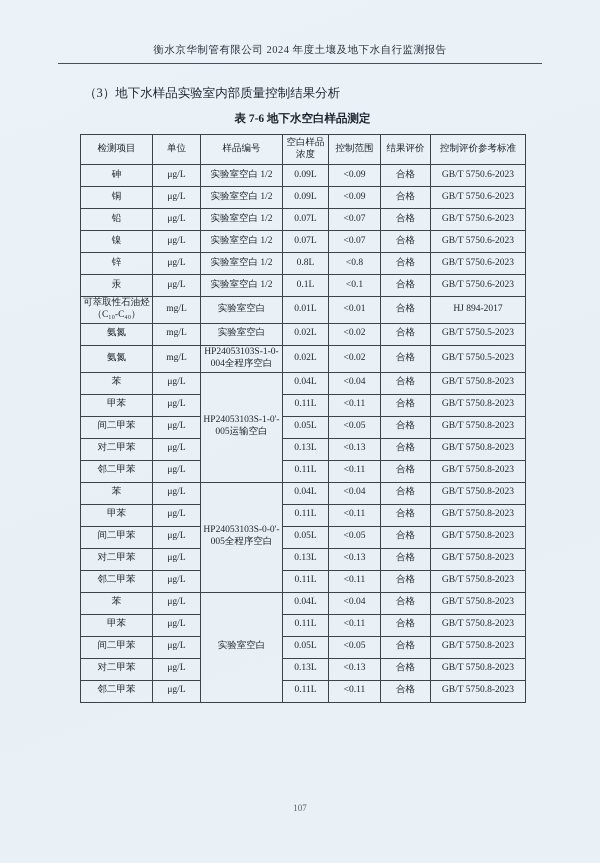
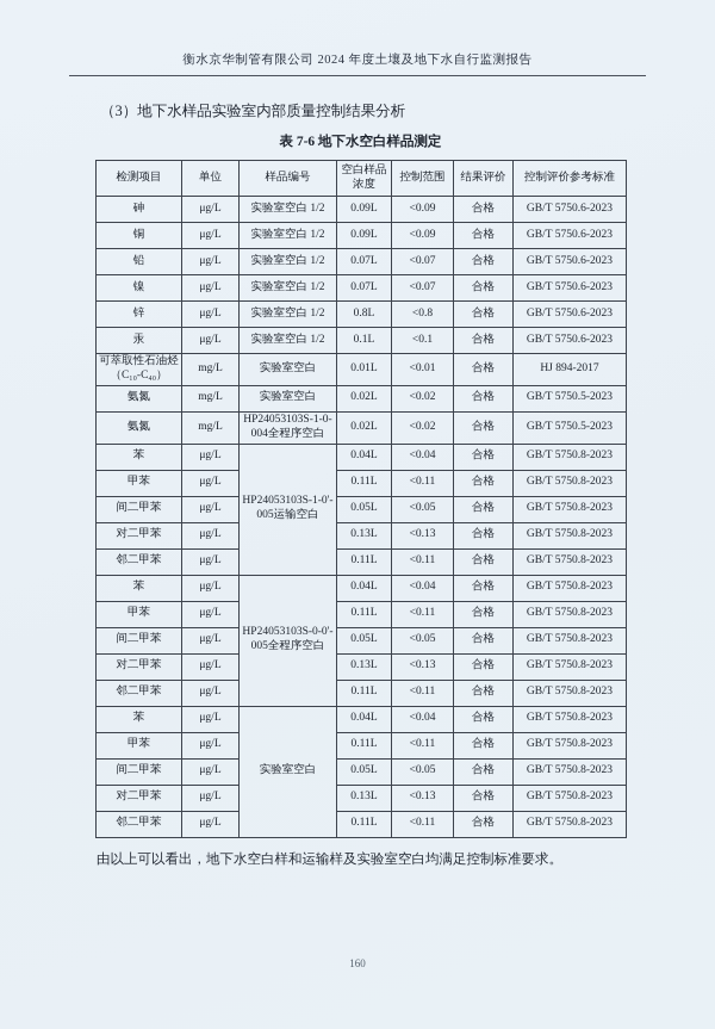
  衡水京华制管有限公司 2024 年度土壤及地下水自行监测报告
  （3）地下水样品实验室内部质量控制结果分析
  表 7-6 地下水空白样品测定
  检测项目	单位	样品编号	空白样品浓度	控制范围	结果评价	控制评价参考标准
  砷	μg/L	实验室空白 1/2	0.09L	<0.09	合格	GB/T 5750.6-2023
  铜	μg/L	实验室空白 1/2	0.09L	<0.09	合格	GB/T 5750.6-2023
  铅	μg/L	实验室空白 1/2	0.07L	<0.07	合格	GB/T 5750.6-2023
  镍	μg/L	实验室空白 1/2	0.07L	<0.07	合格	GB/T 5750.6-2023
  锌	μg/L	实验室空白 1/2	0.8L	<0.8	合格	GB/T 5750.6-2023
  汞	μg/L	实验室空白 1/2	0.1L	<0.1	合格	GB/T 5750.6-2023
  可萃取性石油烃（C₁₀-C₄₀）	mg/L	实验室空白	0.01L	<0.01	合格	HJ 894-2017
  氨氮	mg/L	实验室空白	0.02L	<0.02	合格	GB/T 5750.5-2023
  氨氮	mg/L	HP24053103S-1-0-004全程序空白	0.02L	<0.02	合格	GB/T 5750.5-2023
  苯	μg/L	HP24053103S-1-0'-005运输空白	0.04L	<0.04	合格	GB/T 5750.8-2023
  甲苯	μg/L	0.11L	<0.11	合格	GB/T 5750.8-2023
  间二甲苯	μg/L	0.05L	<0.05	合格	GB/T 5750.8-2023
  对二甲苯	μg/L	0.13L	<0.13	合格	GB/T 5750.8-2023
  邻二甲苯	μg/L	0.11L	<0.11	合格	GB/T 5750.8-2023
  苯	μg/L	HP24053103S-0-0'-005全程序空白	0.04L	<0.04	合格	GB/T 5750.8-2023
  甲苯	μg/L	0.11L	<0.11	合格	GB/T 5750.8-2023
  间二甲苯	μg/L	0.05L	<0.05	合格	GB/T 5750.8-2023
  对二甲苯	μg/L	0.13L	<0.13	合格	GB/T 5750.8-2023
  邻二甲苯	μg/L	0.11L	<0.11	合格	GB/T 5750.8-2023
  苯	μg/L	实验室空白	0.04L	<0.04	合格	GB/T 5750.8-2023
  甲苯	μg/L	0.11L	<0.11	合格	GB/T 5750.8-2023
  间二甲苯	μg/L	0.05L	<0.05	合格	GB/T 5750.8-2023
  对二甲苯	μg/L	0.13L	<0.13	合格	GB/T 5750.8-2023
  邻二甲苯	μg/L	0.11L	<0.11	合格	GB/T 5750.8-2023
+ 由以上可以看出，地下水空白样和运输样及实验室空白均满足控制标准要求。
- 107
+ 160
